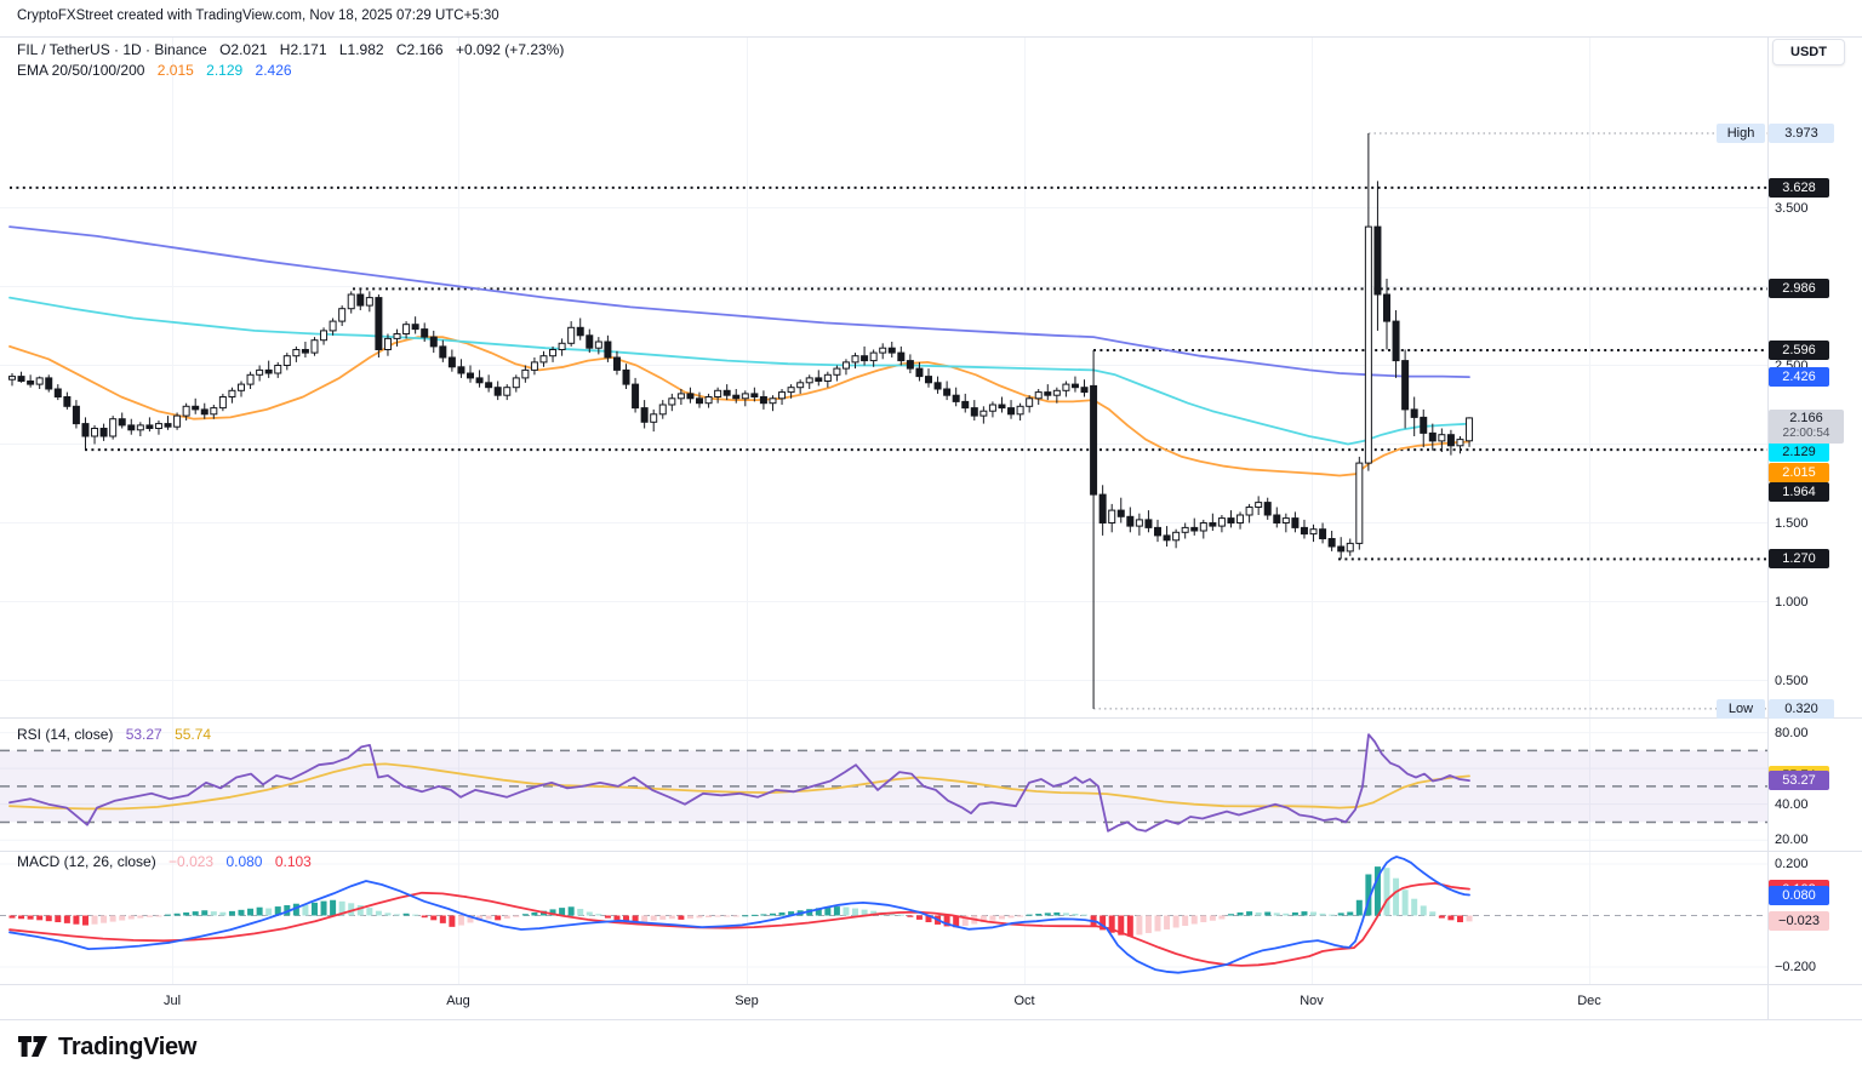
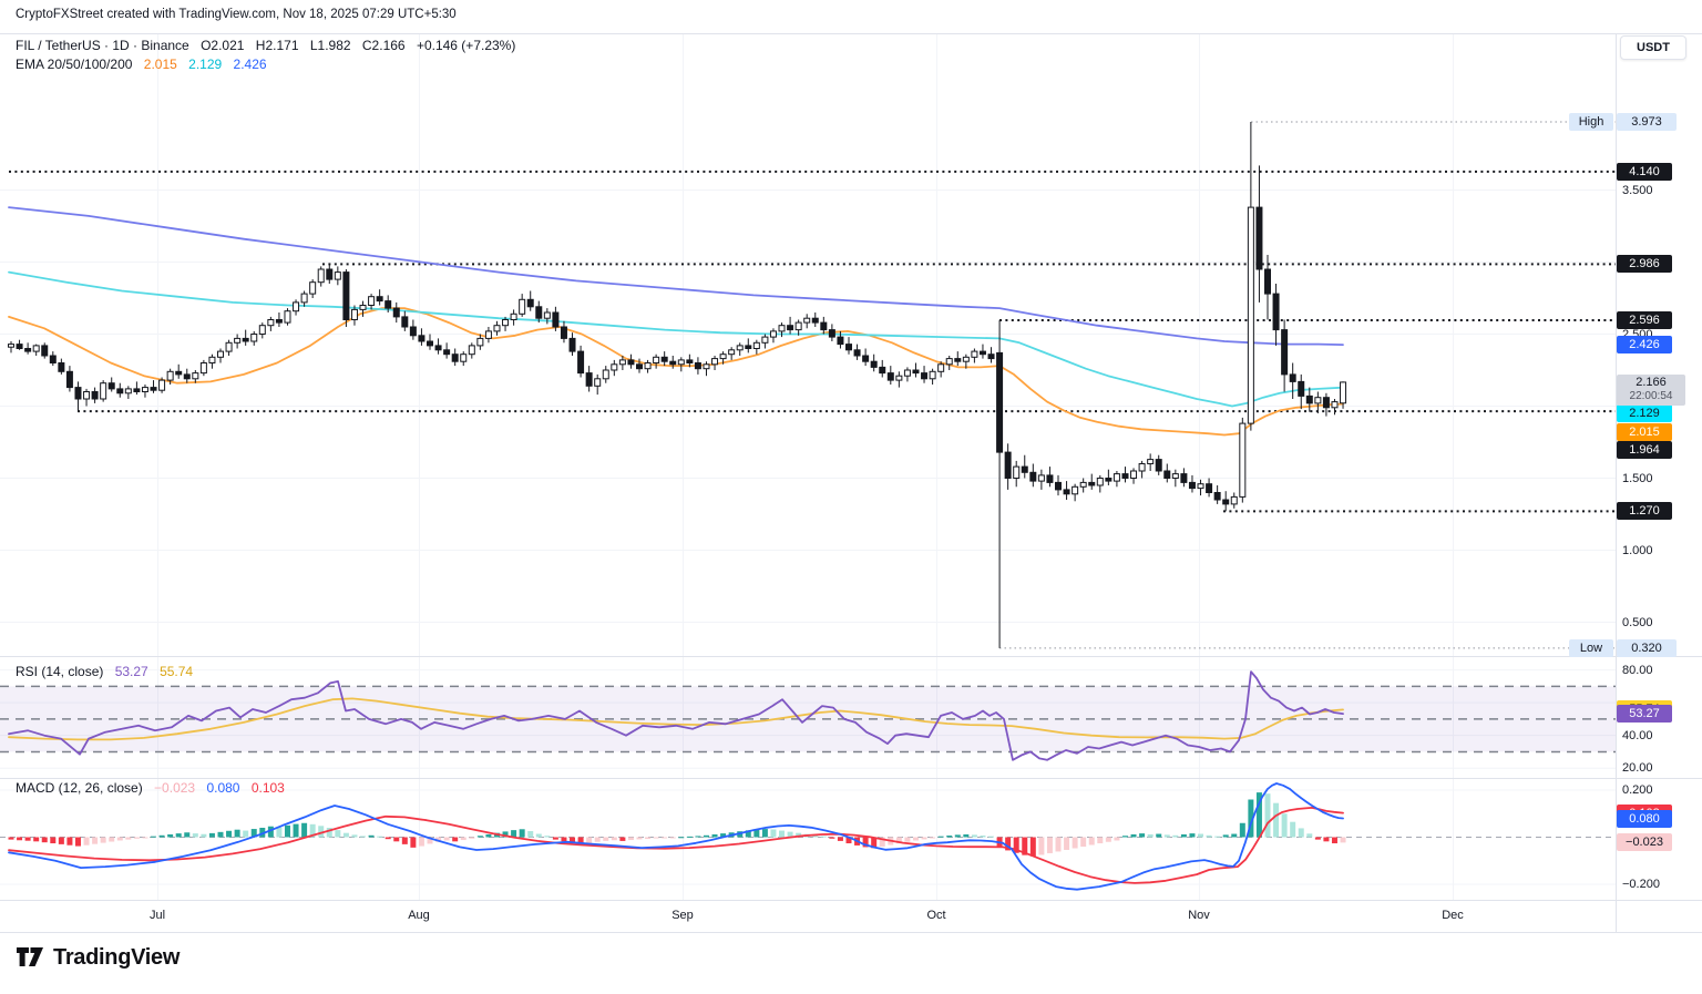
  CryptoFXStreet created with TradingView.com, Nov 18, 2025 07:29 UTC+5:30
- FIL / TetherUS · 1D · Binance O2.021 H2.171 L1.982 C2.166 +0.092 (+7.23%)
+ FIL / TetherUS · 1D · Binance O2.021 H2.171 L1.982 C2.166 +0.146 (+7.23%)
  EMA 20/50/100/200 2.015 2.129 2.426
  RSI (14, close) 53.27 55.74
  MACD (12, 26, close) −0.023 0.080 0.103
  USDT
  TradingView
  3.500
  2.500
  1.500
  1.000
  0.500
- 3.628
+ 4.140
  2.986
  2.596
  2.426
  2.129
  2.015
  1.964
  1.270
  High
  3.973
  Low
  0.320
  2.166
  22:00:54
  80.00
  40.00
  20.00
  53.27
  0.200
  −0.200
  0.080
  −0.023
  Jul
  Aug
  Sep
  Oct
  Nov
  Dec
